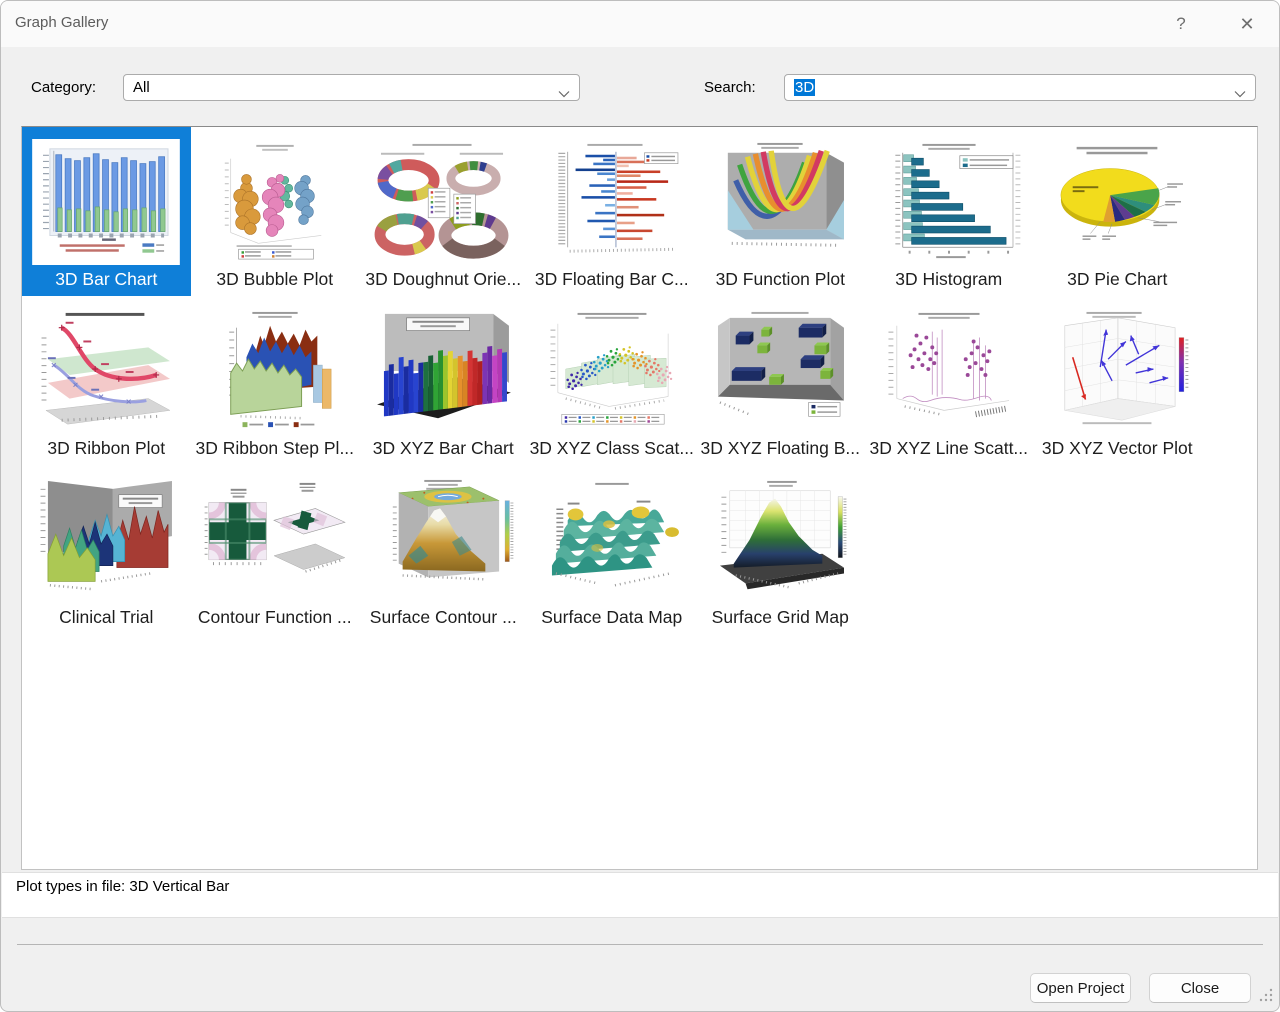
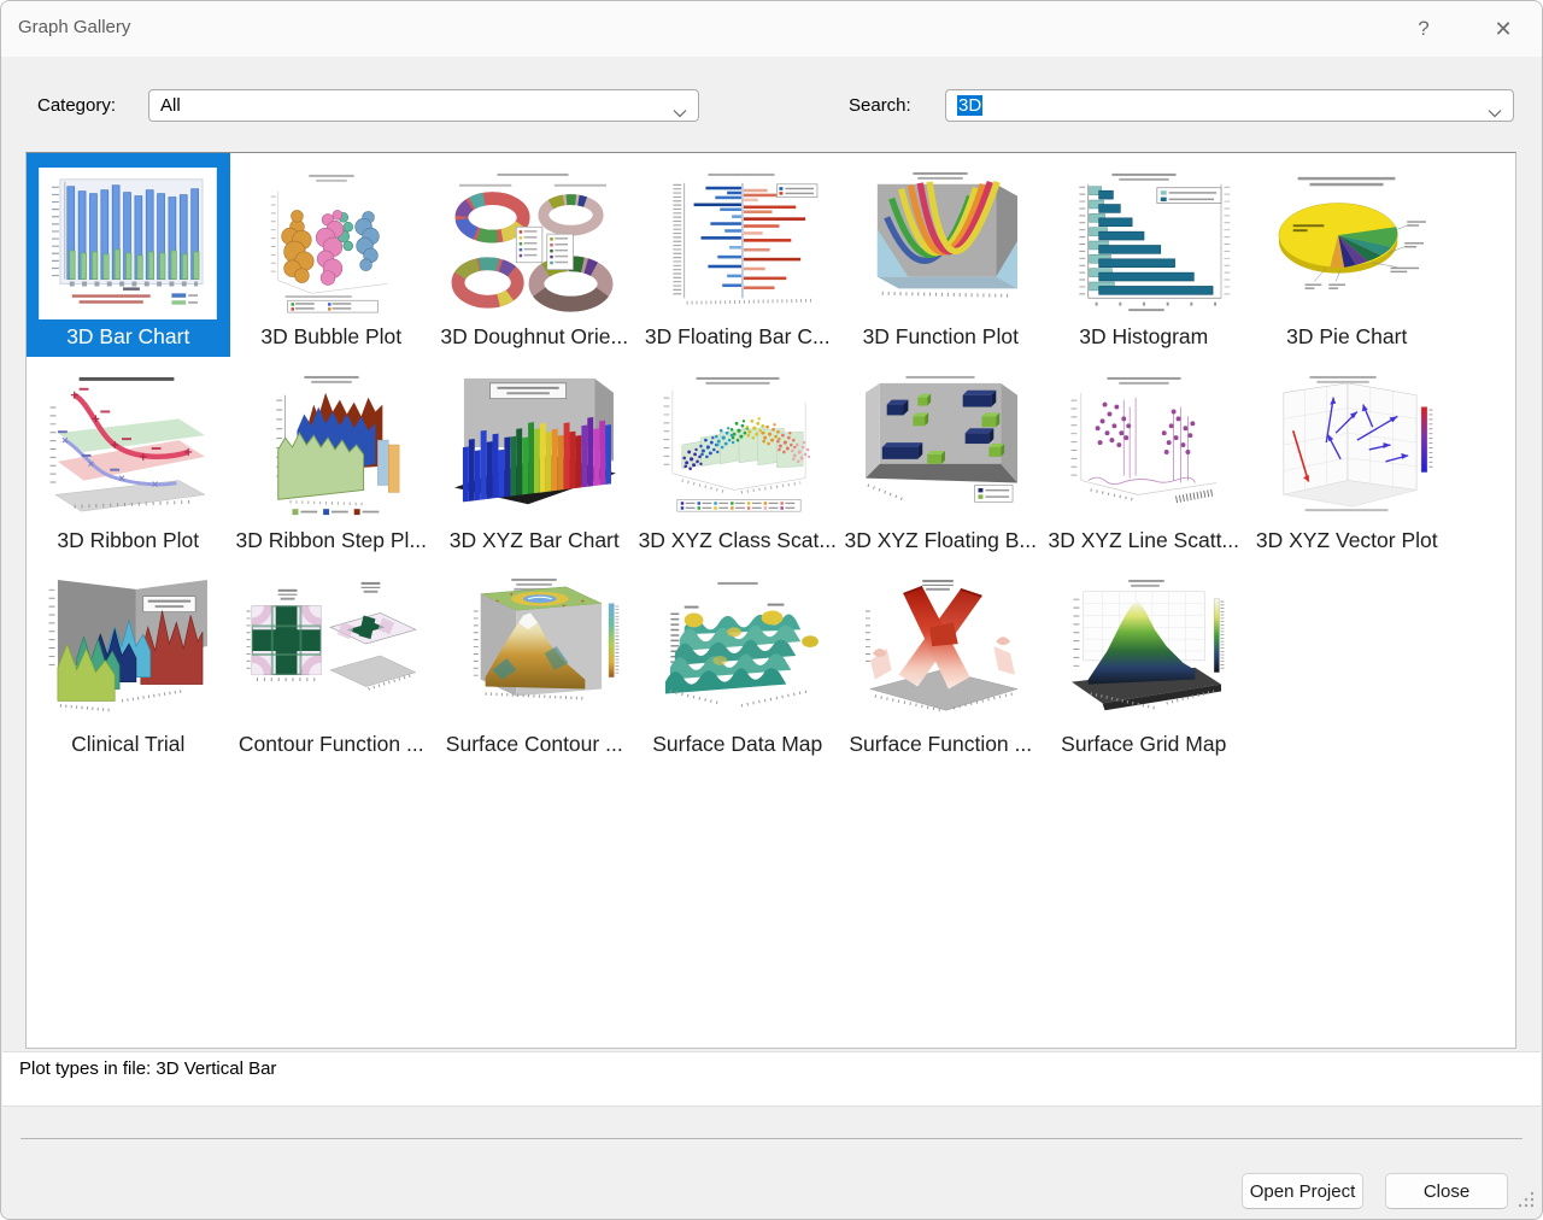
  Graph Gallery
  ?
  ✕
  Category:
  All
  Search:
  3D
  3D Bar Chart
  3D Bubble Plot
  3D Doughnut Orie...
  3D Floating Bar C...
  3D Function Plot
  3D Histogram
  3D Pie Chart
  3D Ribbon Plot
  3D Ribbon Step Pl...
  3D XYZ Bar Chart
  3D XYZ Class Scat...
  3D XYZ Floating B...
  3D XYZ Line Scatt...
  3D XYZ Vector Plot
  Clinical Trial
  Contour Function ...
  Surface Contour ...
  Surface Data Map
+ Surface Function ...
  Surface Grid Map
  Plot types in file: 3D Vertical Bar
  Open Project
  Close
